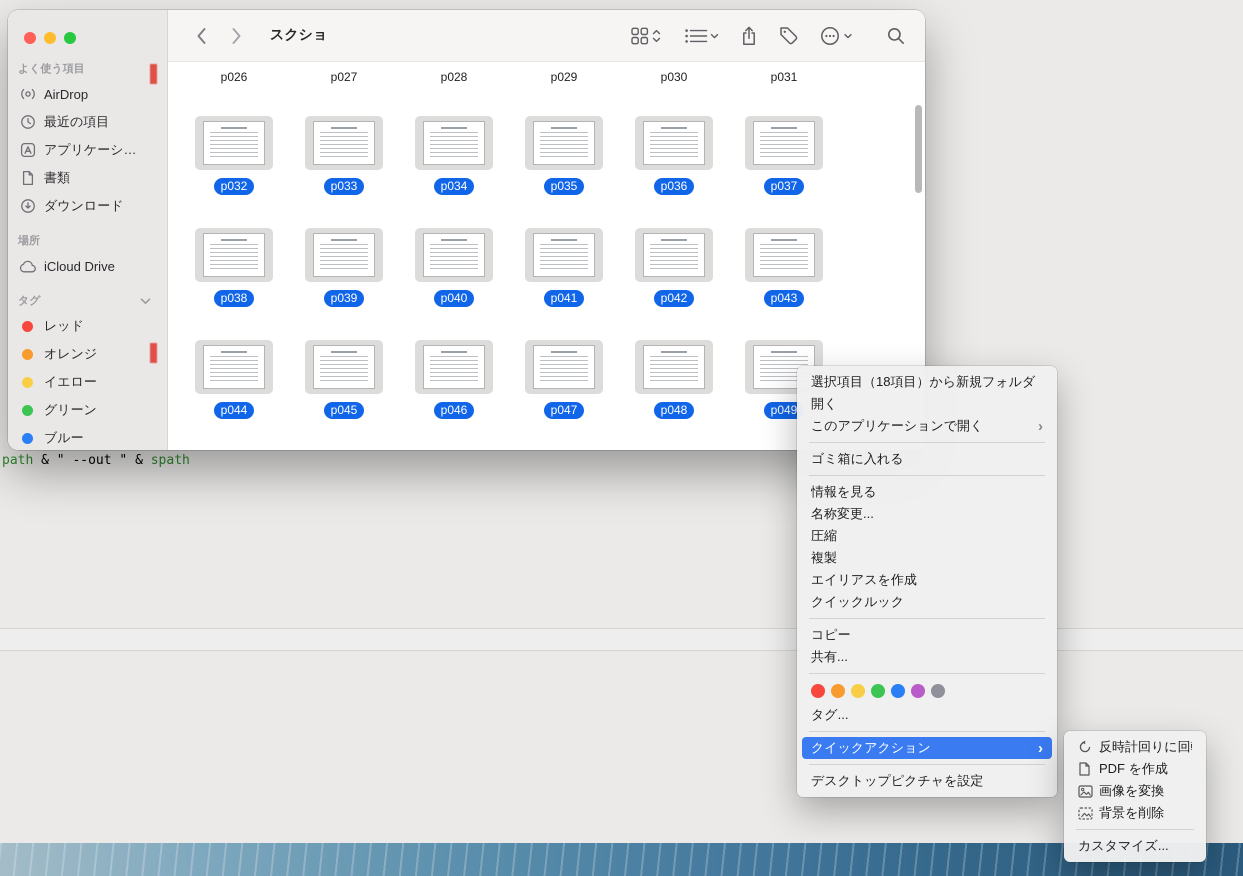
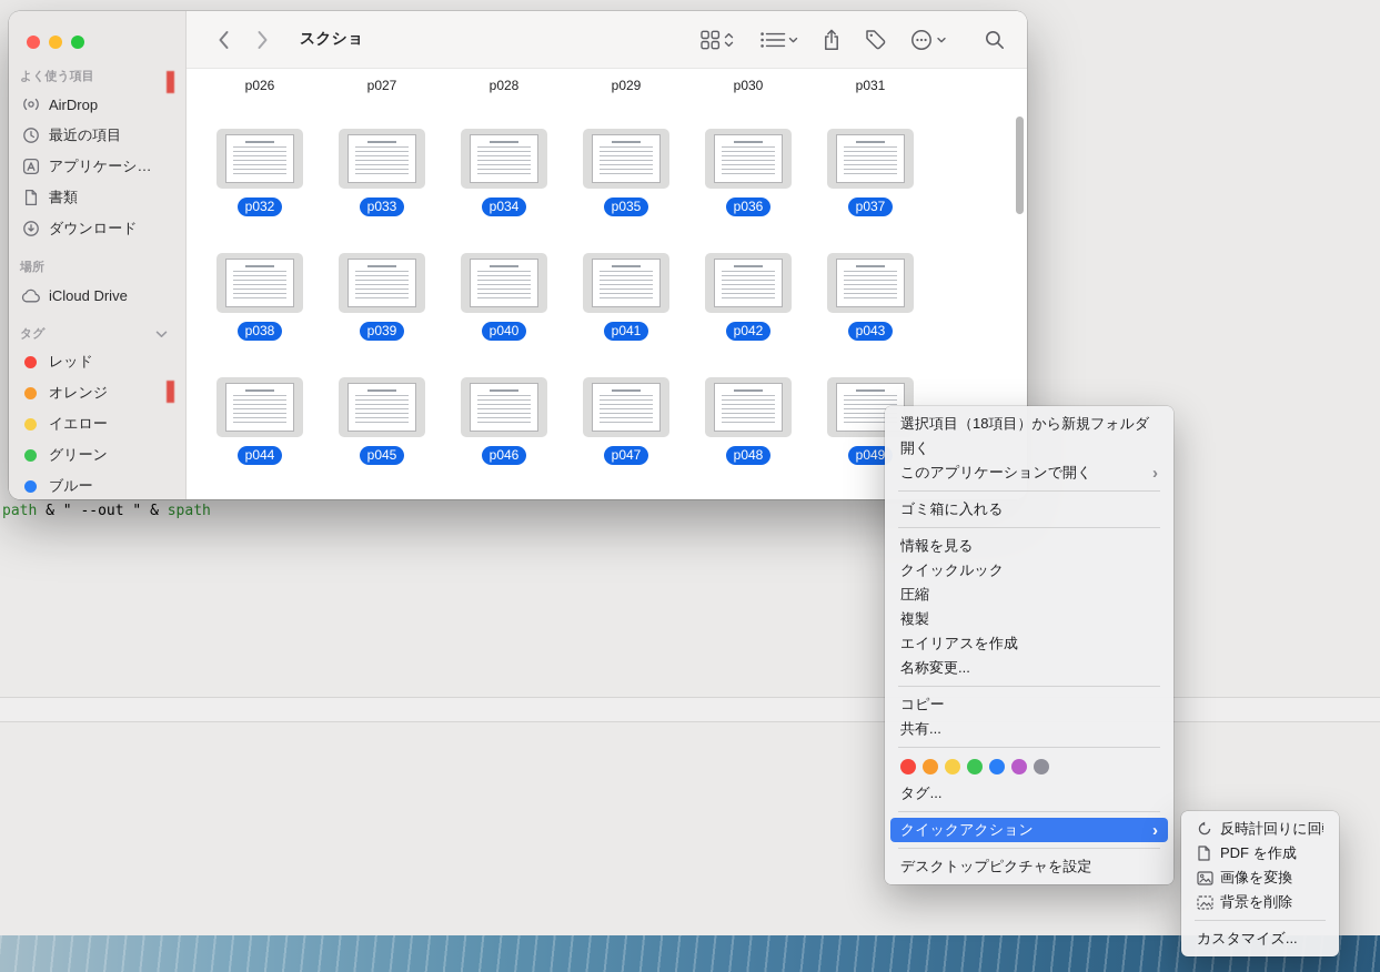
  path & " --out " & spath
  よく使う項目
  AirDrop
  最近の項目
  アプリケーシ…
  書類
  ダウンロード
  場所
  iCloud Drive
  タグ
  レッド
  オレンジ
  イエロー
  グリーン
  ブルー
  スクショ
  p026
  p027
  p028
  p029
  p030
  p031
  p032
  p033
  p034
  p035
  p036
  p037
  p038
  p039
  p040
  p041
  p042
  p043
  p044
  p045
  p046
  p047
  p048
  p049
  選択項目（18項目）から新規フォルダ
  開く
  このアプリケーションで開く
  ›
  ゴミ箱に入れる
  情報を見る
- 名称変更...
+ クイックルック
  圧縮
  複製
  エイリアスを作成
- クイックルック
+ 名称変更...
  コピー
  共有...
  タグ...
  クイックアクション
  ›
  デスクトップピクチャを設定
  反時計回りに回
  PDF を作成
  画像を変換
  背景を削除
  カスタマイズ...
